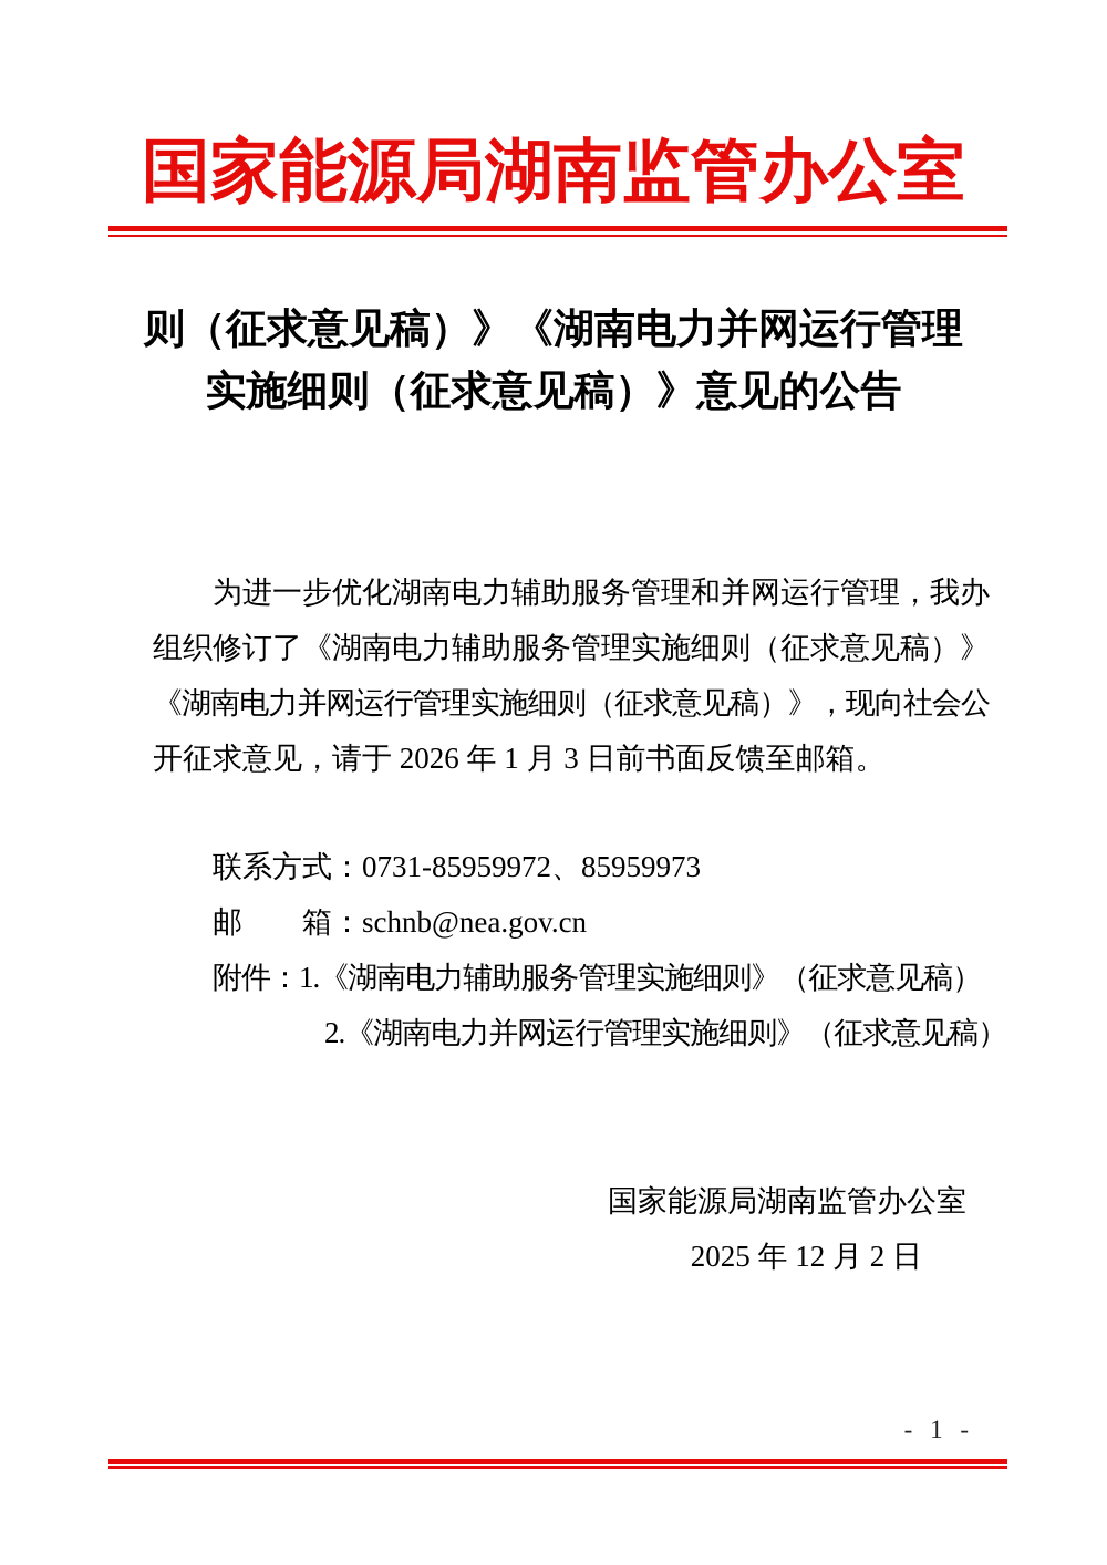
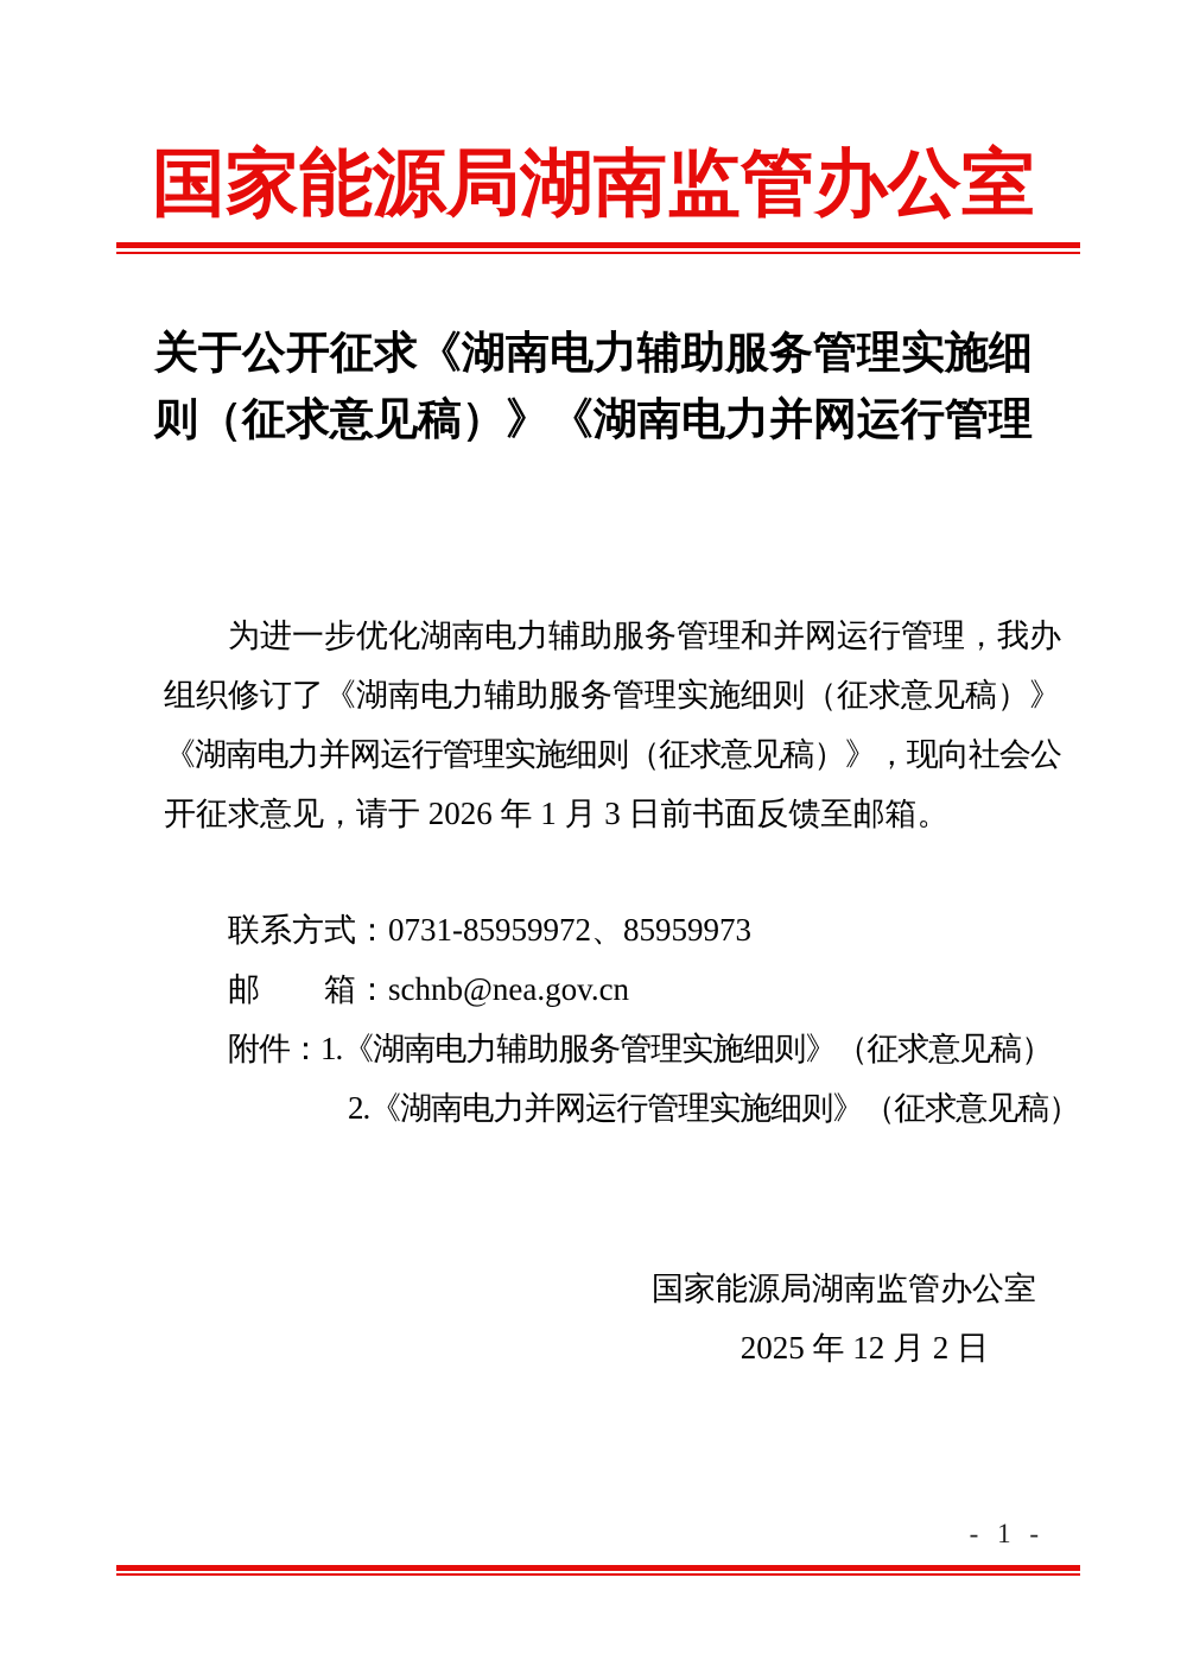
  国家能源局湖南监管办公室
+ 关于公开征求《湖南电力辅助服务管理实施细
  则（征求意见稿）》《湖南电力并网运行管理
- 实施细则（征求意见稿）》意见的公告
  为进一步优化湖南电力辅助服务管理和并网运行管理，我办
  组织修订了《湖南电力辅助服务管理实施细则（征求意见稿）》
  《湖南电力并网运行管理实施细则（征求意见稿）》，现向社会公
  开征求意见，请于 2026 年 1 月 3 日前书面反馈至邮箱。
  联系方式：0731-85959972、85959973
  邮 箱：schnb@nea.gov.cn
  附件：1.《湖南电力辅助服务管理实施细则》（征求意见稿）
  2.《湖南电力并网运行管理实施细则》（征求意见稿）
  国家能源局湖南监管办公室
  2025 年 12 月 2 日
  - 1 -
